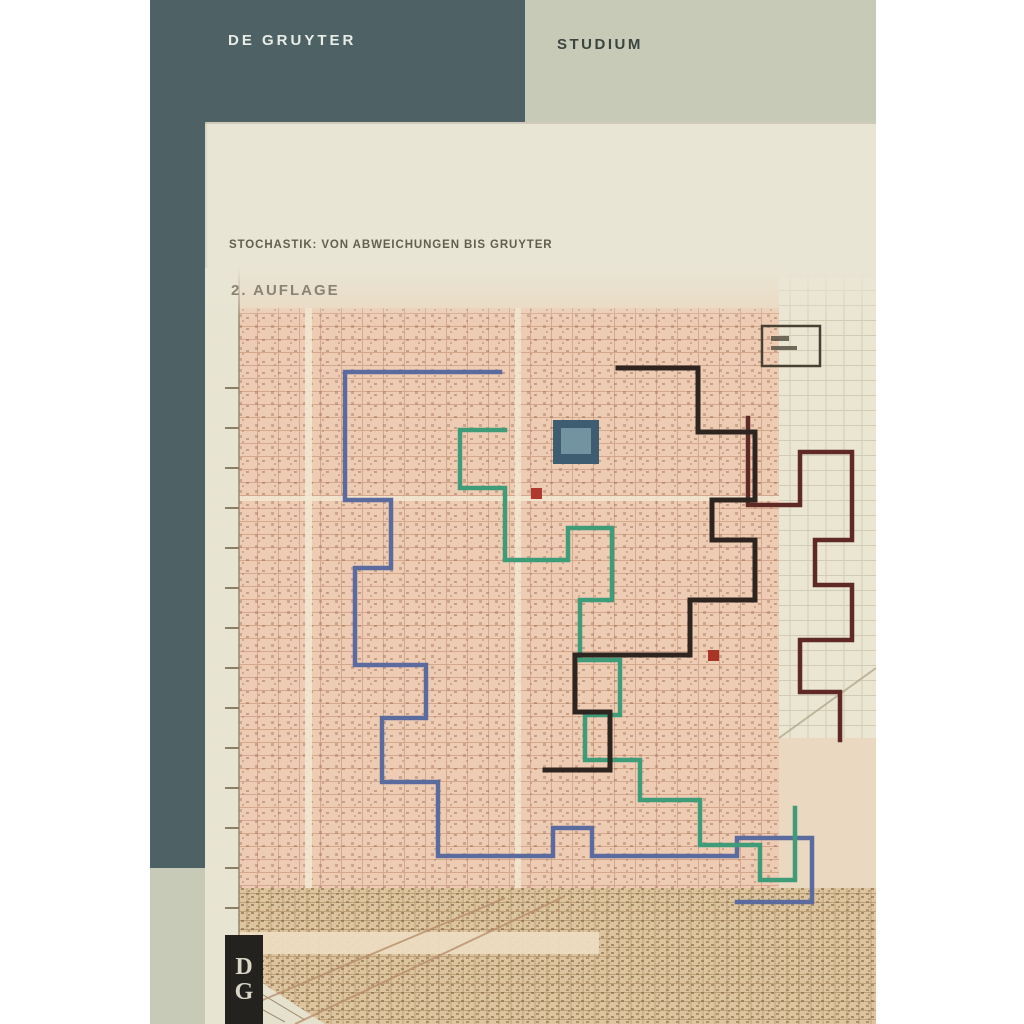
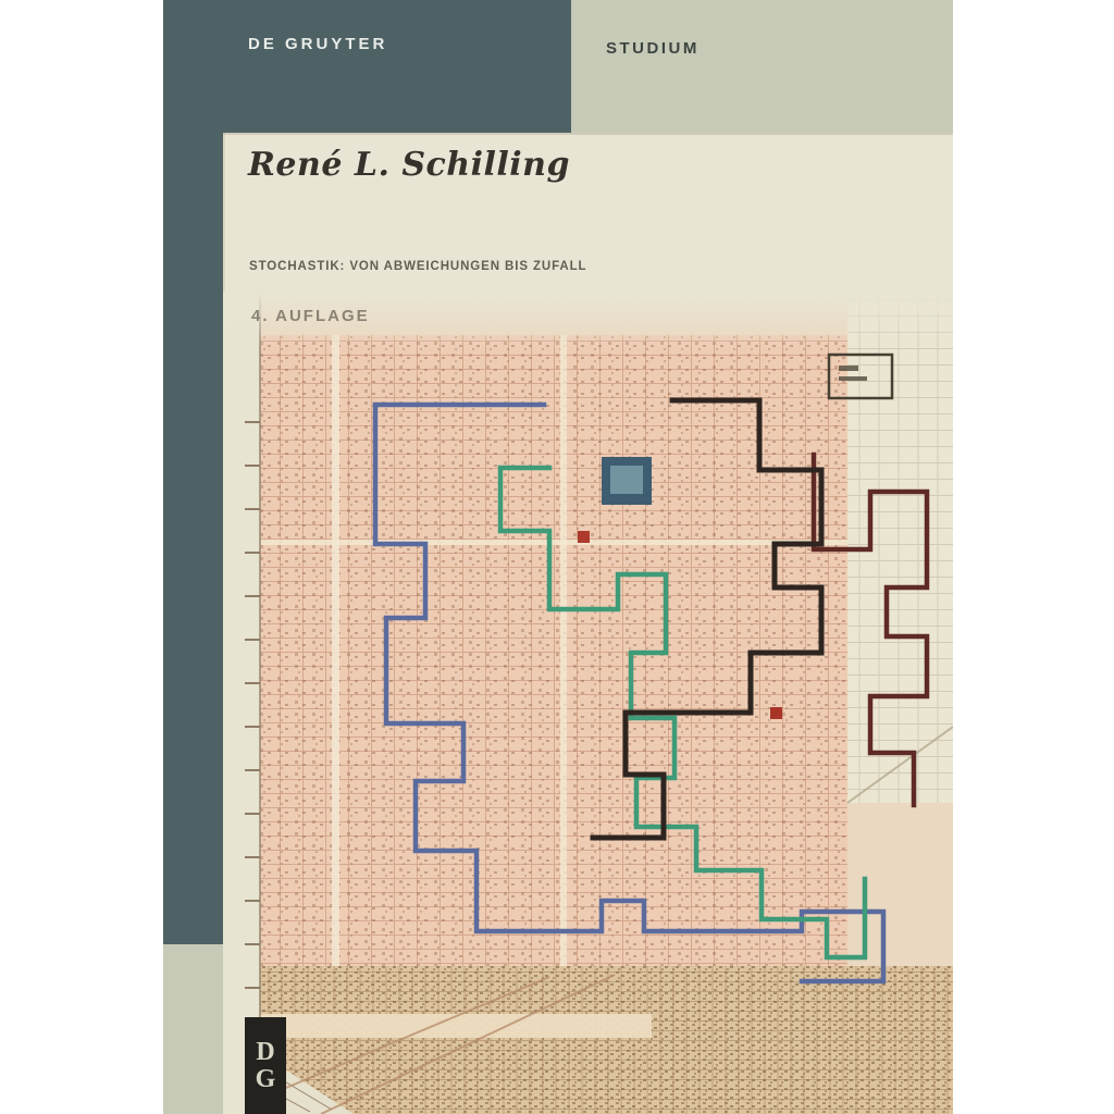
  DE GRUYTER
  STUDIUM
+ René L. Schilling
- STOCHASTIK: VON ABWEICHUNGEN BIS GRUYTER
+ STOCHASTIK: VON ABWEICHUNGEN BIS ZUFALL
- 2. AUFLAGE
+ 4. AUFLAGE
  D
  G
